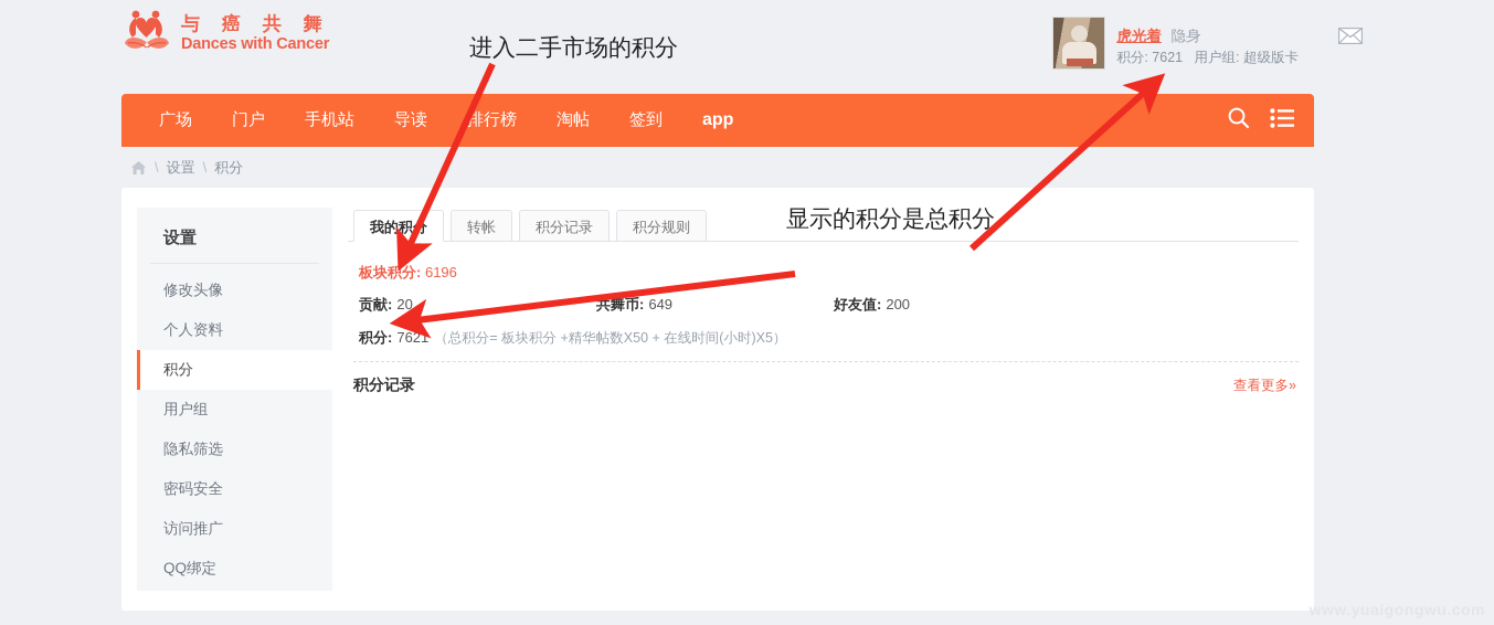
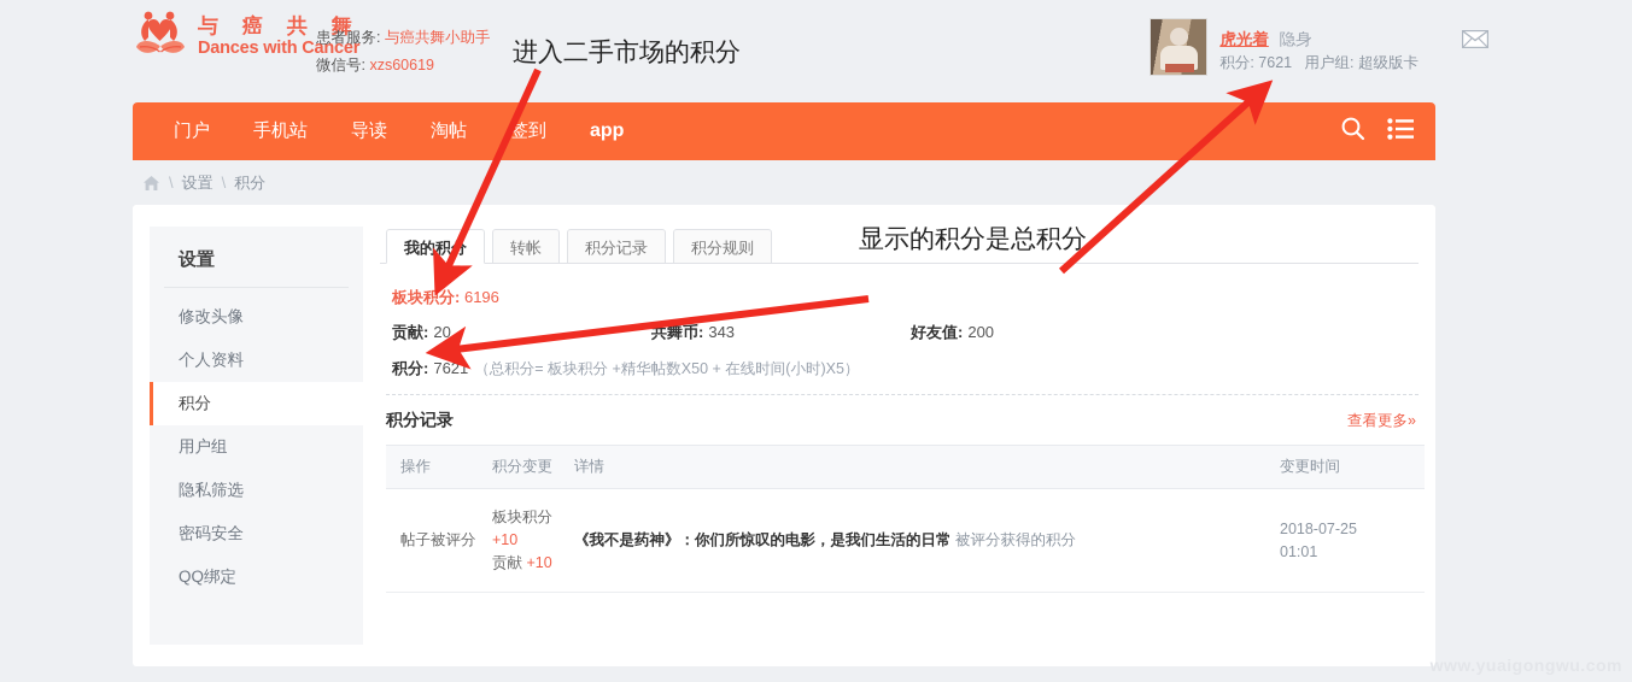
  与 癌 共 舞
  Dances with Cancer
+ 患者服务: 与癌共舞小助手
+ 微信号: xzs60619
  虎光着 隐身
  积分: 7621 用户组: 超级版卡
- 广场
  门户
  手机站
  导读
- 排行榜
  淘帖
  签到
  app
  \
  设置
  \
  积分
  设置
  修改头像
  个人资料
  积分
  用户组
  隐私筛选
  密码安全
- 访问推广
  QQ绑定
  我的积
  转帐
  积分记录
  积分规则
  板块积分: 6196
  贡献: 20
- 共舞币: 649
+ 共舞币: 343
  好友值: 200
  积分:
  7621
  （总积分= 板块积分 +精华帖数X50 + 在线时间(小时)X5）
  积分记录
  查看更多»
+ 操作	积分变更	详情	变更时间
+ 帖子被评分	板块积分 +10 贡献 +10	《我不是药神》：你们所惊叹的电影，是我们生活的日常 被评分获得的积分	2018-07-25 01:01
  进入二手市场的积分
  显示的积分是总积分
  www.yuaigongwu.com
